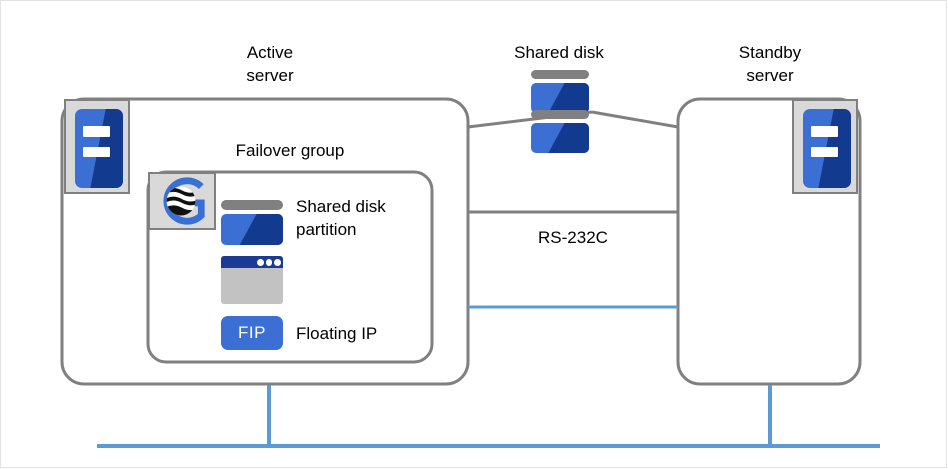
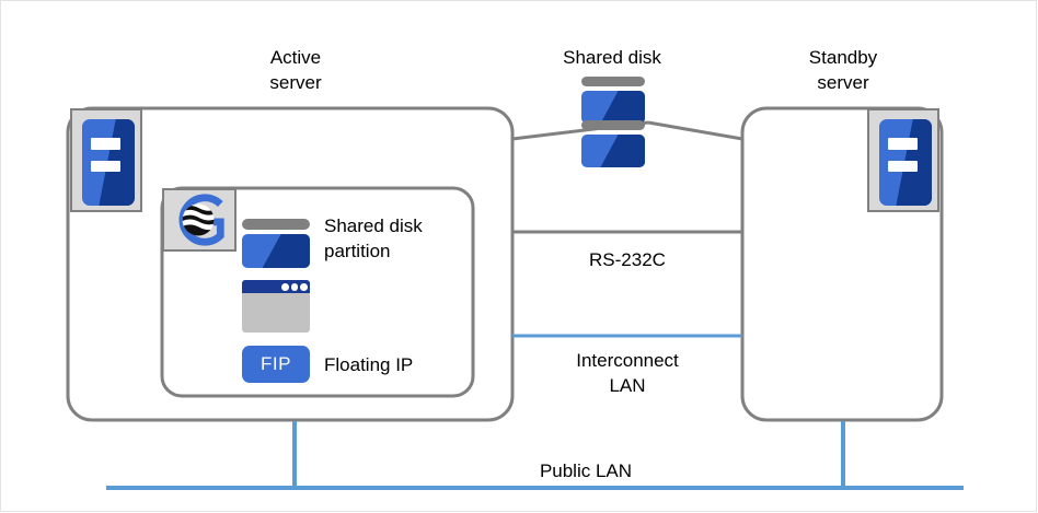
  Active
  server
  Shared disk
  Standby
  server
- Failover group
  RS-232C
+ Interconnect
+ LAN
+ Public LAN
  Shared disk
  partition
  FIP
  Floating IP
